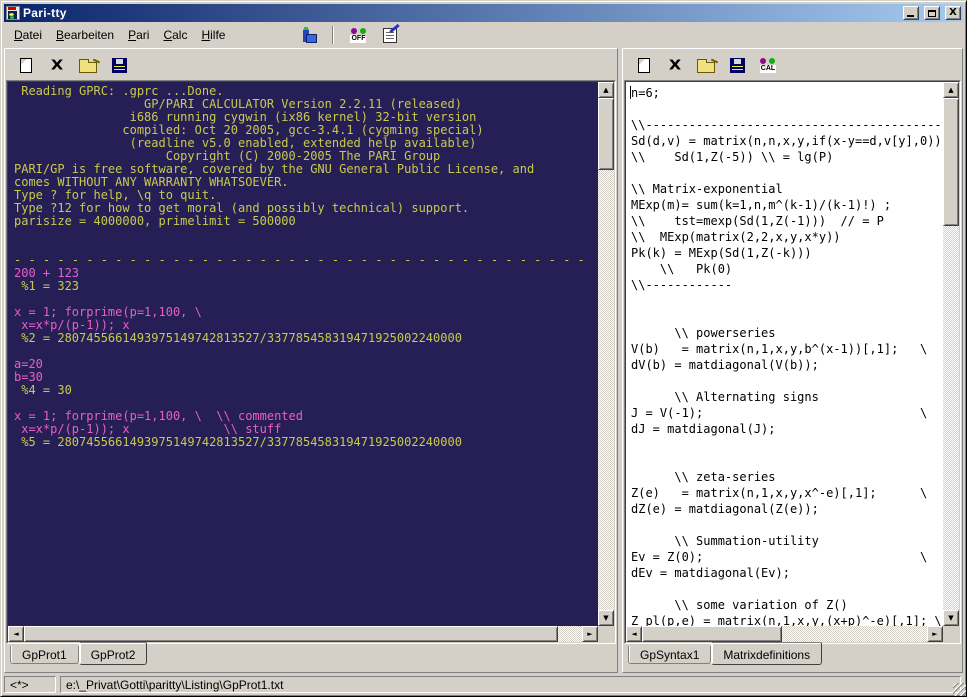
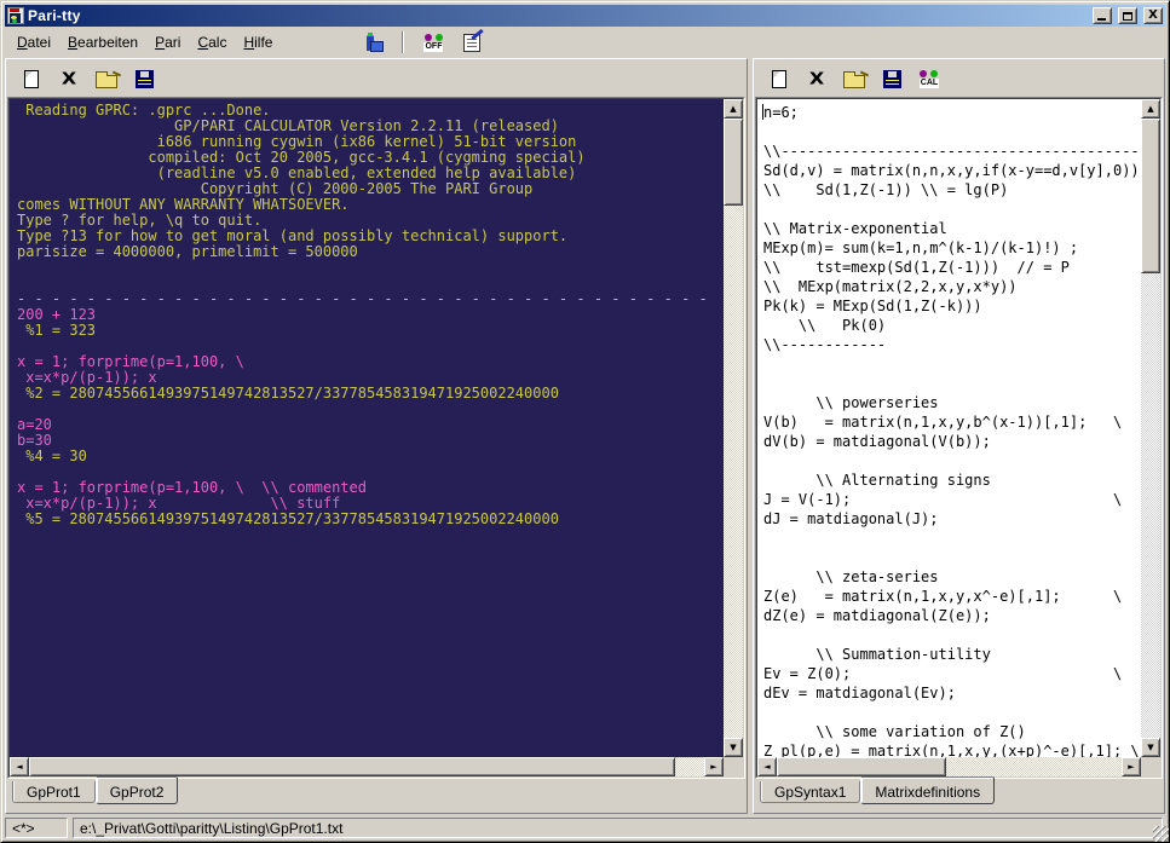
  Pari-tty
  X
  Datei
  Bearbeiten
  Pari
  Calc
  Hilfe
  X
  Reading GPRC: .gprc ...Done.
  GP/PARI CALCULATOR Version 2.2.11 (released)
- i686 running cygwin (ix86 kernel) 32-bit version
+ i686 running cygwin (ix86 kernel) 51-bit version
  compiled: Oct 20 2005, gcc-3.4.1 (cygming special)
  (readline v5.0 enabled, extended help available)
  Copyright (C) 2000-2005 The PARI Group
- PARI/GP is free software, covered by the GNU General Public License, and
  comes WITHOUT ANY WARRANTY WHATSOEVER.
  Type ? for help, \q to quit.
- Type ?12 for how to get moral (and possibly technical) support.
+ Type ?13 for how to get moral (and possibly technical) support.
  parisize = 4000000, primelimit = 500000
  - - - - - - - - - - - - - - - - - - - - - - - - - - - - - - - - - - - - - - - -
  200 + 123
  %1 = 323
  x = 1; forprime(p=1,100, \
  x=x*p/(p-1)); x
  %2 = 2807455661493975149742813527/337785458319471925002240000
  a=20
  b=30
  %4 = 30
  x = 1; forprime(p=1,100, \ \\ commented
  x=x*p/(p-1)); x \\ stuff
  %5 = 2807455661493975149742813527/337785458319471925002240000
  ▲
  ▼
  ◄
  ►
  GpProt1
  GpProt2
  X
  n=6;
  \\-----------------------------------------
  Sd(d,v) = matrix(n,n,x,y,if(x-y==d,v[y],0))
- \\ Sd(1,Z(-5)) \\ = lg(P)
+ \\ Sd(1,Z(-1)) \\ = lg(P)
  \\ Matrix-exponential
  MExp(m)= sum(k=1,n,m^(k-1)/(k-1)!) ;
  \\ tst=mexp(Sd(1,Z(-1))) // = P
  \\ MExp(matrix(2,2,x,y,x*y))
  Pk(k) = MExp(Sd(1,Z(-k)))
  \\ Pk(0)
  \\------------
  \\ powerseries
  V(b) = matrix(n,1,x,y,b^(x-1))[,1]; \
  dV(b) = matdiagonal(V(b));
  \\ Alternating signs
  J = V(-1); \
  dJ = matdiagonal(J);
  \\ zeta-series
  Z(e) = matrix(n,1,x,y,x^-e)[,1]; \
  dZ(e) = matdiagonal(Z(e));
  \\ Summation-utility
  Ev = Z(0); \
  dEv = matdiagonal(Ev);
  \\ some variation of Z()
  Z_pl(p,e) = matrix(n,1,x,y,(x+p)^-e)[,1]; \
  ▲
  ▼
  ◄
  ►
  GpSyntax1
  Matrixdefinitions
  <*>
  e:\_Privat\Gotti\paritty\Listing\GpProt1.txt
